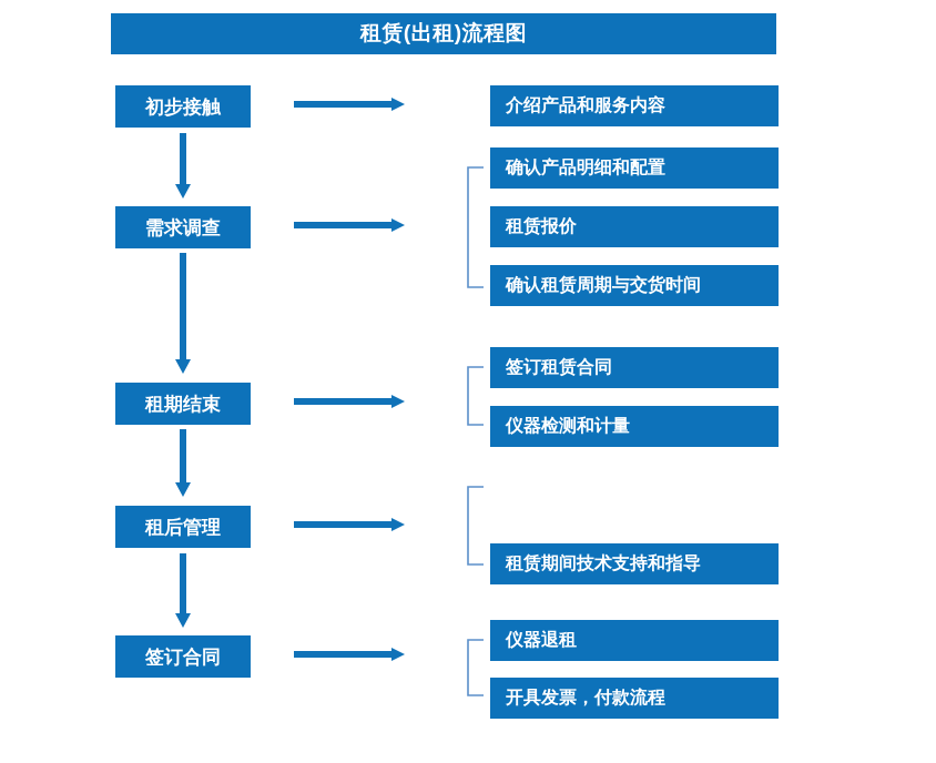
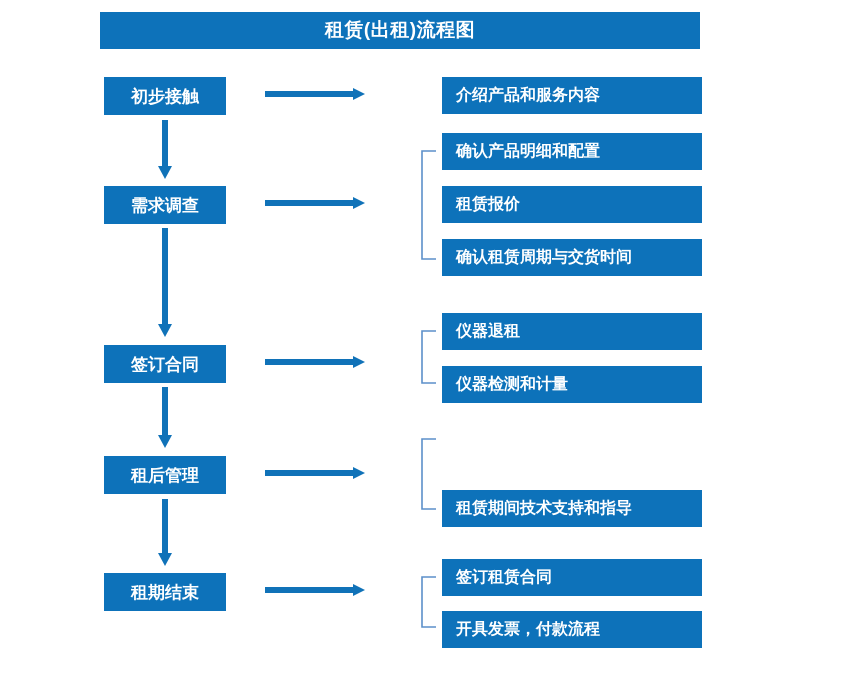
  租赁(出租)流程图
  初步接触
  需求调查
- 租期结束
+ 签订合同
  租后管理
- 签订合同
+ 租期结束
  介绍产品和服务内容
  确认产品明细和配置
  租赁报价
  确认租赁周期与交货时间
- 签订租赁合同
+ 仪器退租
  仪器检测和计量
  租赁期间技术支持和指导
- 仪器退租
+ 签订租赁合同
  开具发票，付款流程
